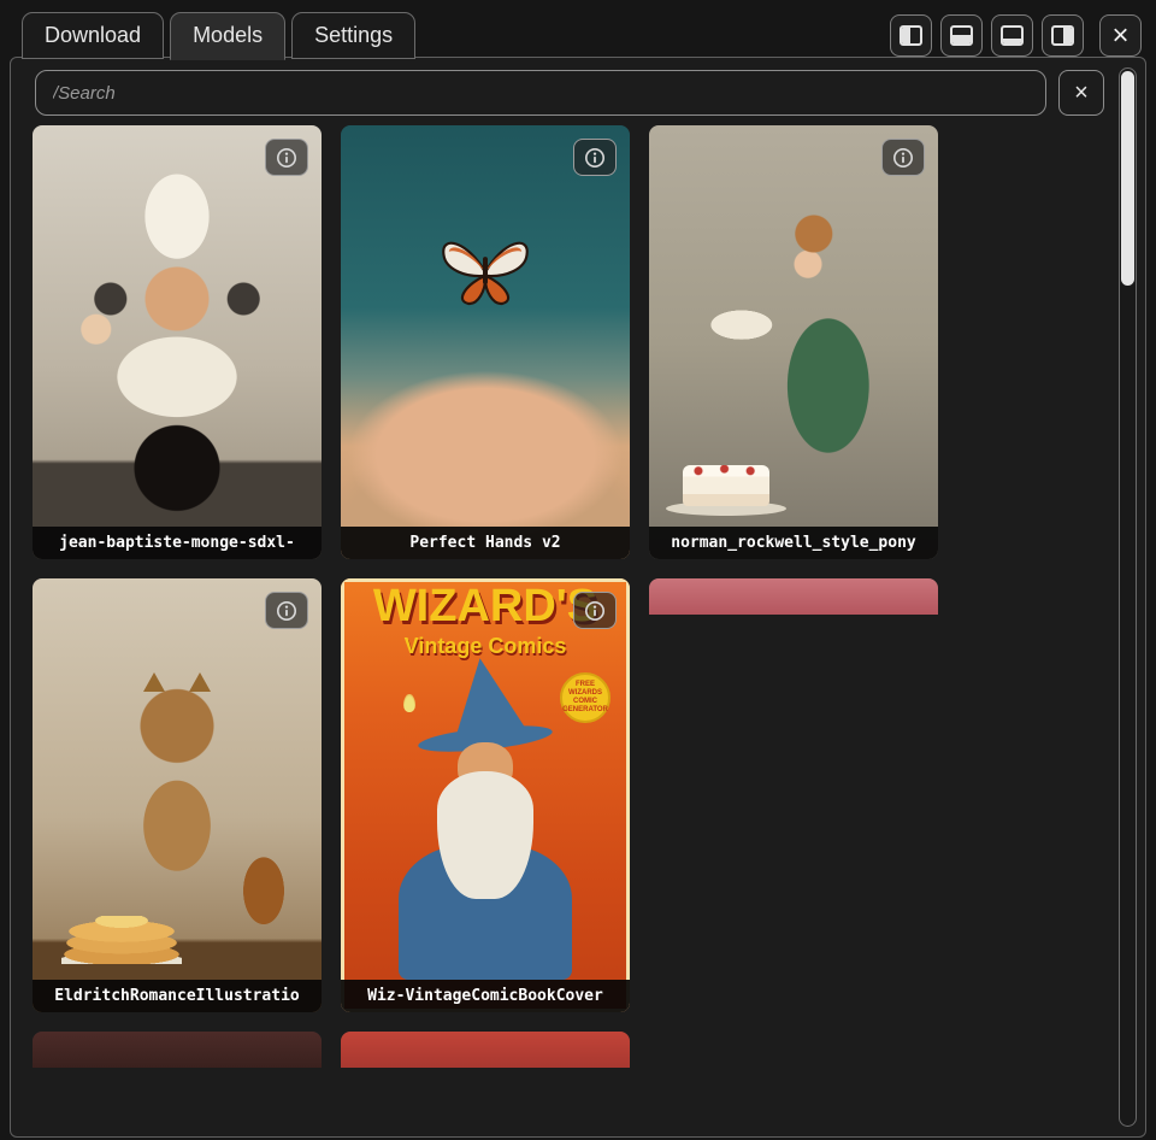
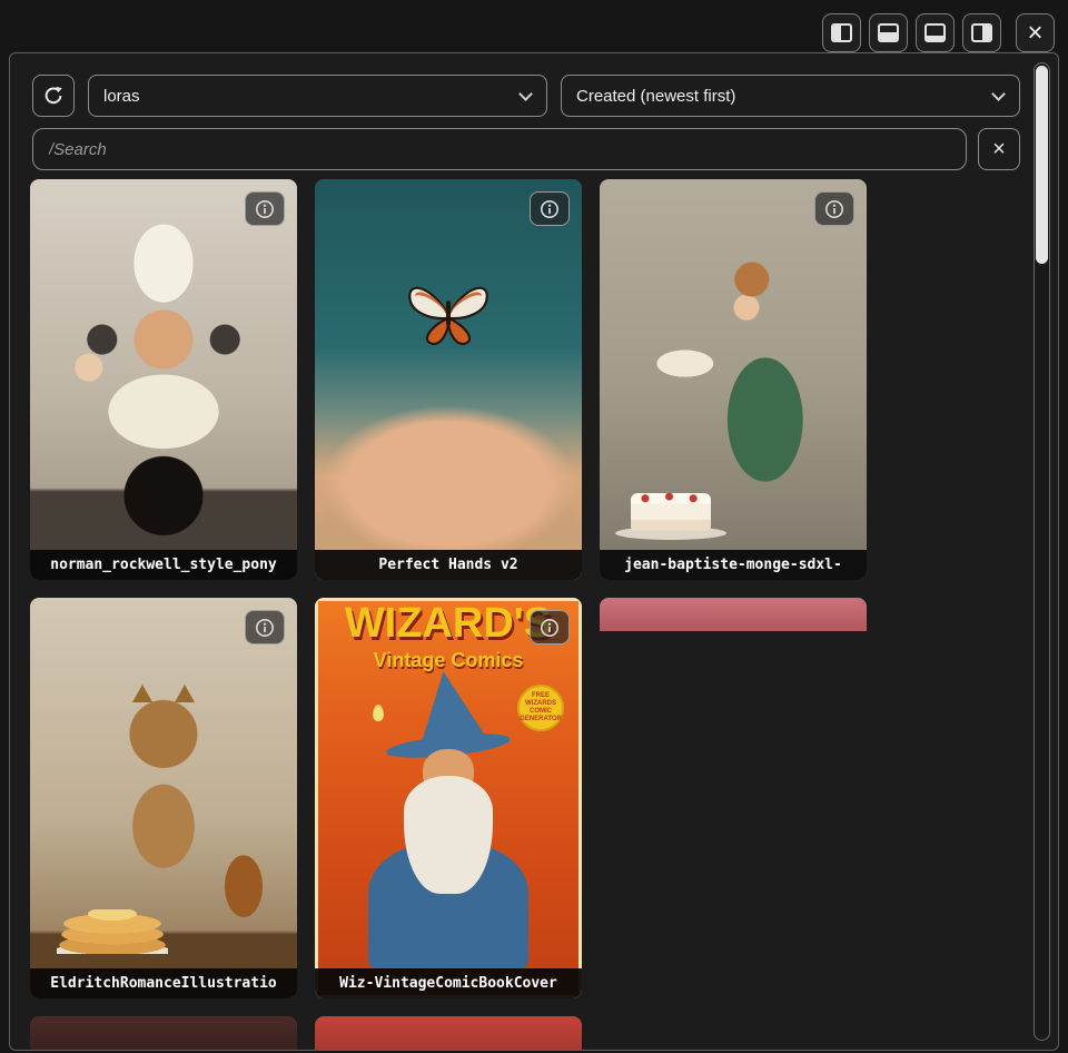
- Download
- Models
- Settings
  ×
+ loras
+ Created (newest first)
  /Search
  ×
- jean-baptiste-monge-sdxl-
+ norman_rockwell_style_pony
  Perfect Hands v2
- norman_rockwell_style_pony
+ jean-baptiste-monge-sdxl-
  EldritchRomanceIllustratio
  WIZARD'S
  Vintage Comics
  Wiz-VintageComicBookCover
